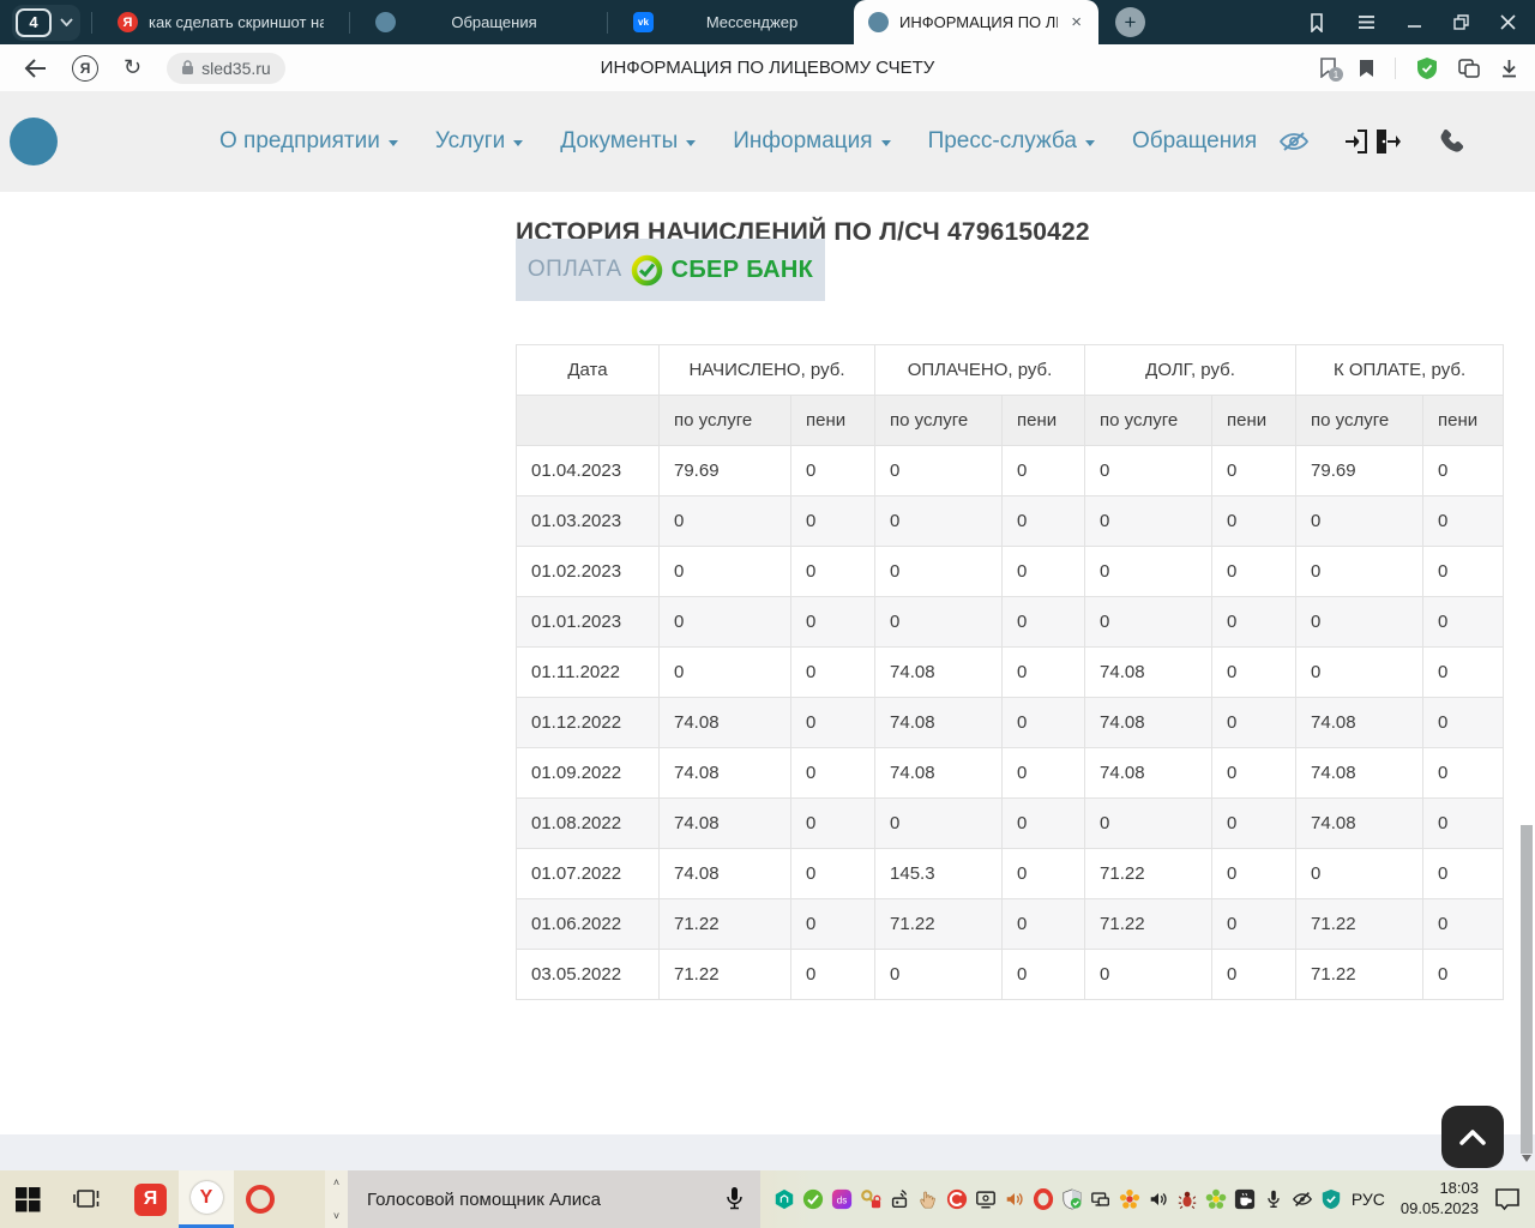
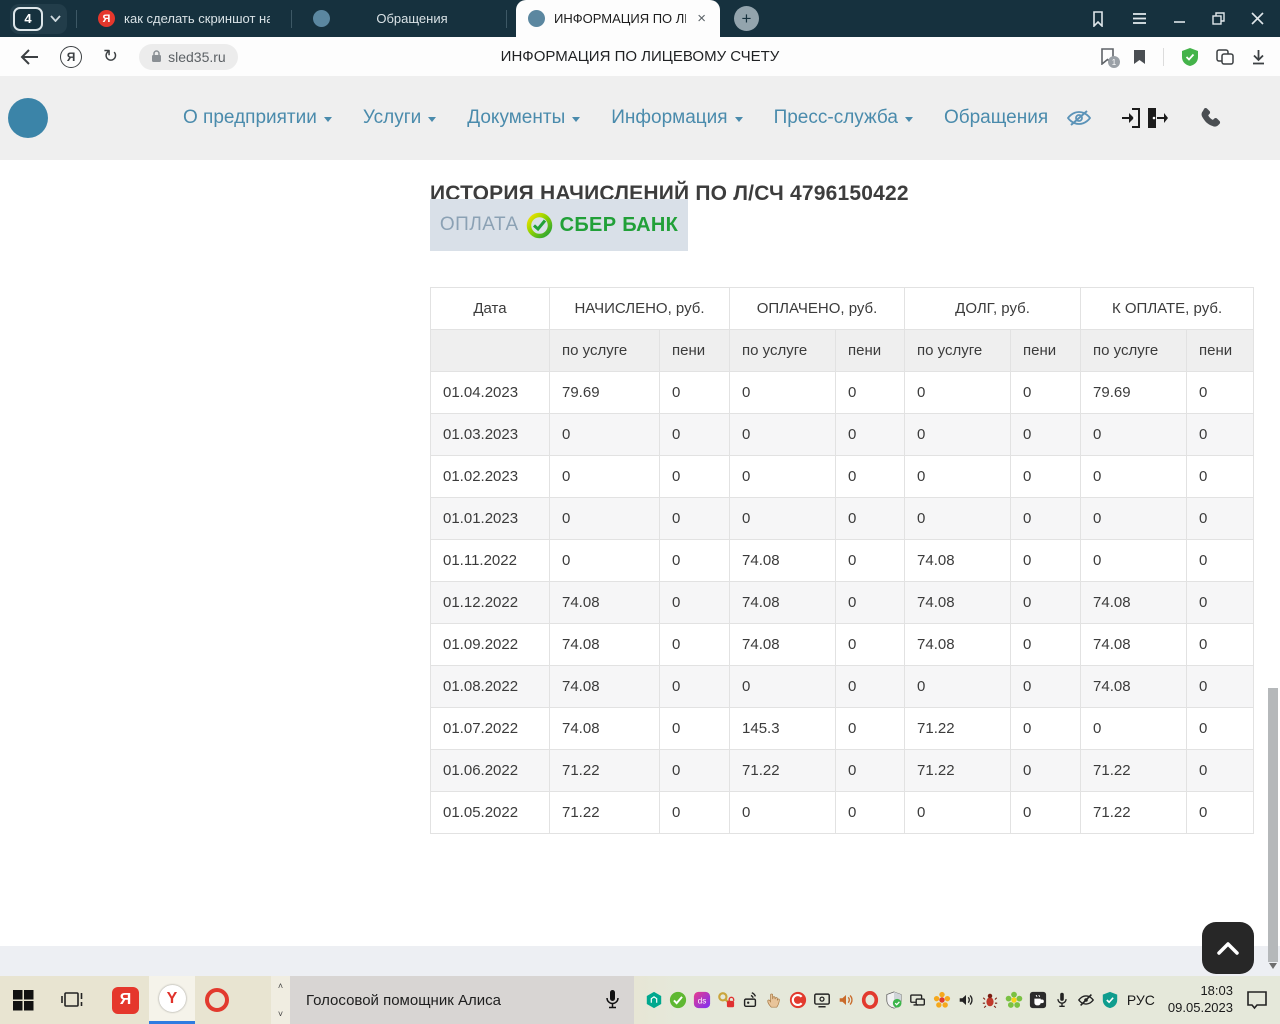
  4
  Я
  как сделать скриншот на
  Обращения
- vk
- Мессенджер
  ИНФОРМАЦИЯ ПО Л
  ×
  +
  Я
  ↻
  sled35.ru
  ИНФОРМАЦИЯ ПО ЛИЦЕВОМУ СЧЕТУ
  1
  О предприятии
  Услуги
  Документы
  Информация
  Пресс-служба
  Обращения
  ИСТОРИЯ НАЧИСЛЕНИЙ ПО Л/СЧ 4796150422
  ОПЛАТА
  СБЕР БАНК
  Дата	НАЧИСЛЕНО, руб.	ОПЛАЧЕНО, руб.	ДОЛГ, руб.	К ОПЛАТЕ, руб.
  	по услуге	пени	по услуге	пени	по услуге	пени	по услуге	пени
  01.04.2023	79.69	0	0	0	0	0	79.69	0
  01.03.2023	0	0	0	0	0	0	0	0
  01.02.2023	0	0	0	0	0	0	0	0
  01.01.2023	0	0	0	0	0	0	0	0
  01.11.2022	0	0	74.08	0	74.08	0	0	0
  01.12.2022	74.08	0	74.08	0	74.08	0	74.08	0
  01.09.2022	74.08	0	74.08	0	74.08	0	74.08	0
  01.08.2022	74.08	0	0	0	0	0	74.08	0
  01.07.2022	74.08	0	145.3	0	71.22	0	0	0
  01.06.2022	71.22	0	71.22	0	71.22	0	71.22	0
- 03.05.2022	71.22	0	0	0	0	0	71.22	0
+ 01.05.2022	71.22	0	0	0	0	0	71.22	0
  Я
  Y
  ˄
  ˅
  Голосовой помощник Алиса
  ds
  РУС
  18:03
  09.05.2023
